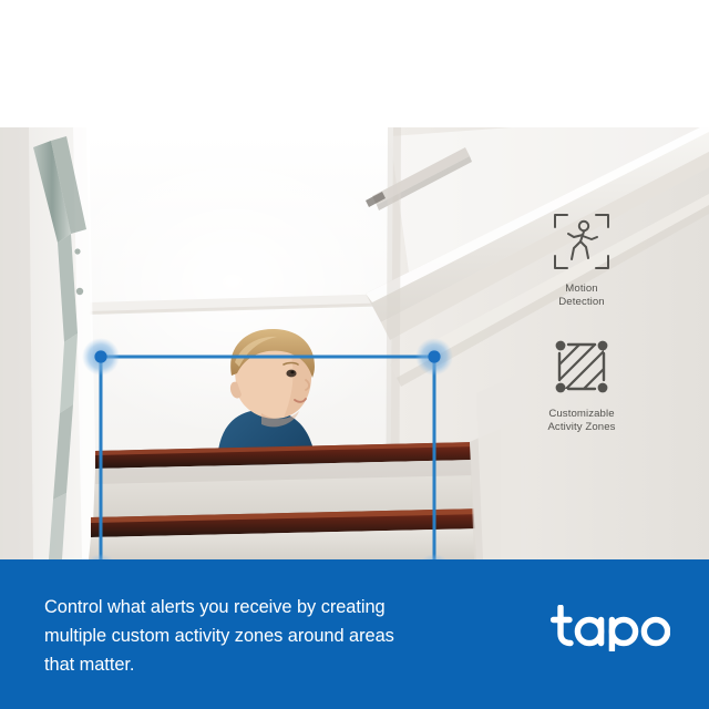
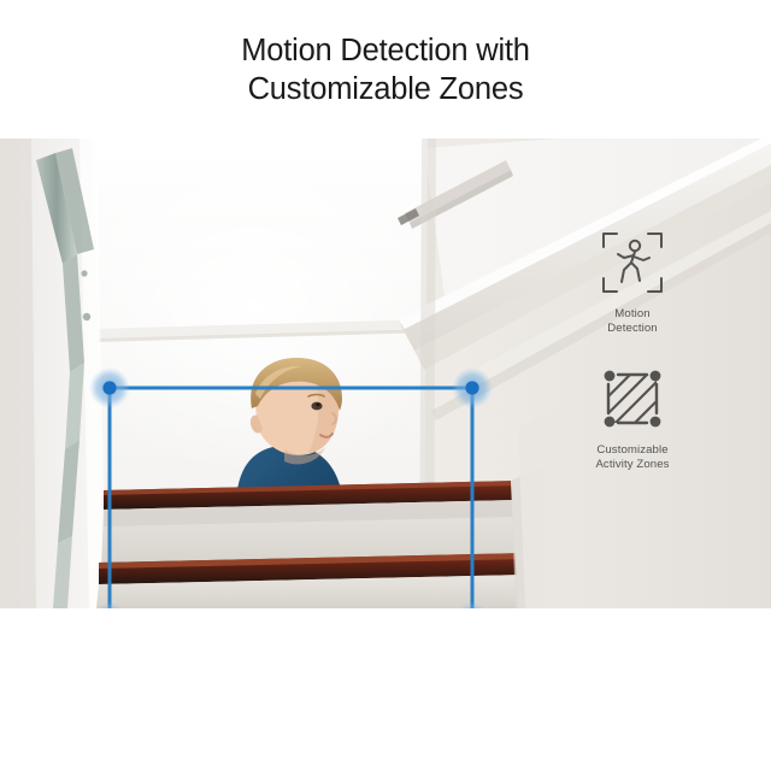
+ Motion Detection with
+ Customizable Zones
  Motion
  Detection
  Customizable
  Activity Zones
- Control what alerts you receive by creating
- multiple custom activity zones around areas
- that matter.
